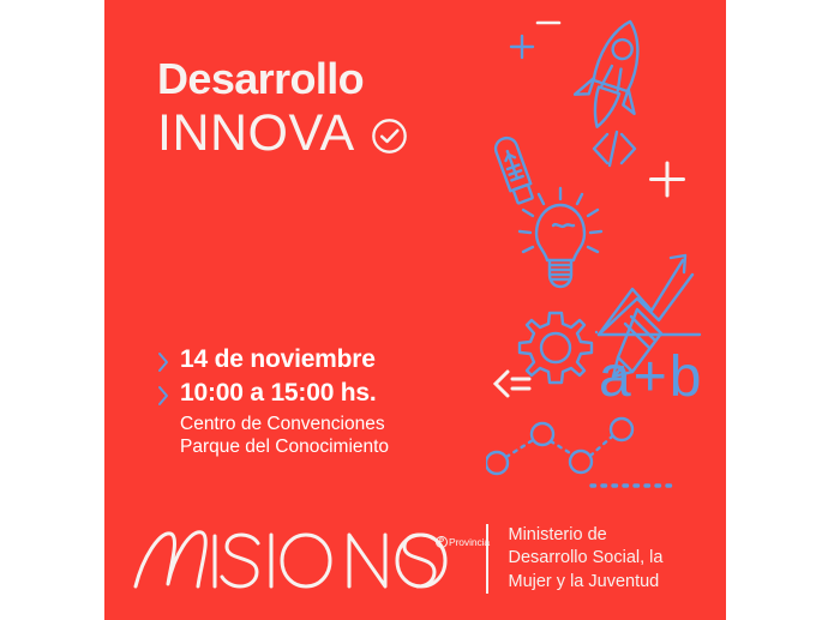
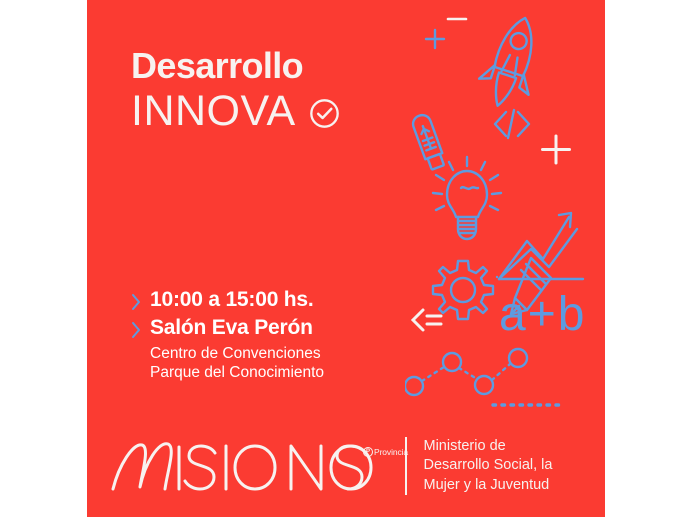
  a+b
  Desarrollo
  INNOVA
- 14 de noviembre
  10:00 a 15:00 hs.
+ Salón Eva Perón
  Centro de Convenciones
  Parque del Conocimiento
  Provincia
  Ministerio de
  Desarrollo Social, la
  Mujer y la Juventud
